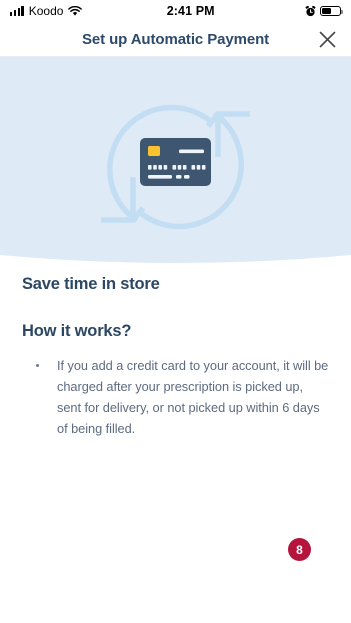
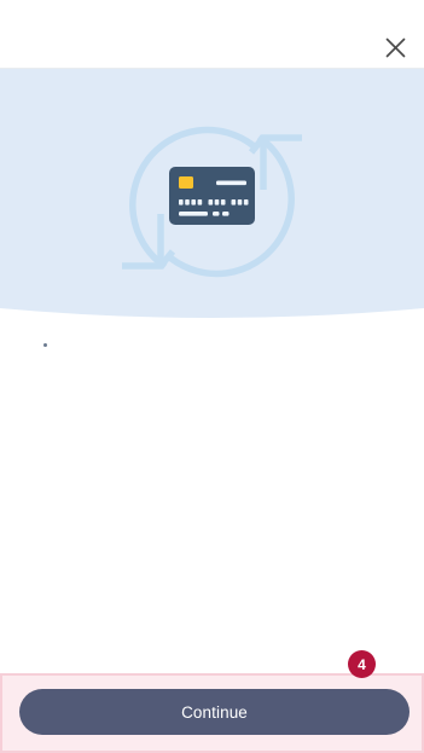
- Koodo
- 2:41 PM
- Set up Automatic Payment
- Save time in store
- How it works?
- If you add a credit card to your account, it will be charged after your prescription is picked up, sent for delivery, or not picked up within 6 days of being filled.
- 8
+ 4
+ Continue
